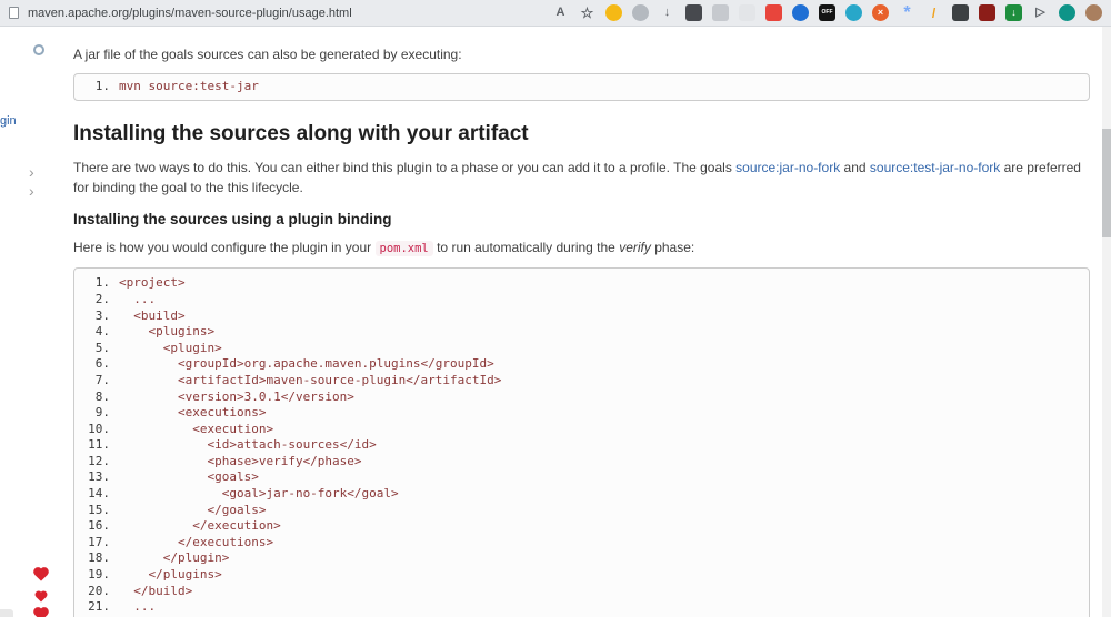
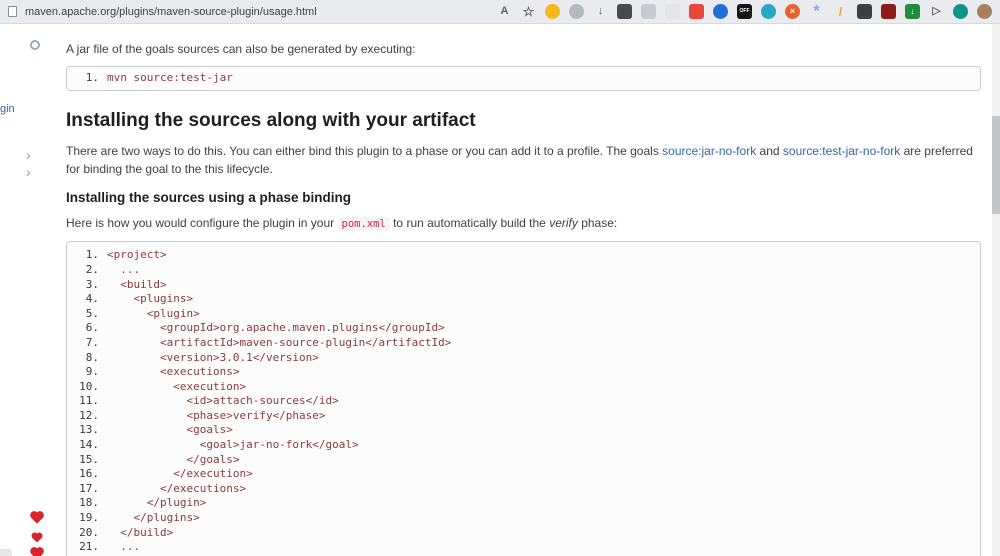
  maven.apache.org/plugins/maven-source-plugin/usage.html
  A
  ☆
  ↓
  ×
  *
  /
  ↓
  ▷
  gin
  ›
  ›
  A jar file of the goals sources can also be generated by executing:
  1. mvn source:test-jar
  Installing the sources along with your artifact
  There are two ways to do this. You can either bind this plugin to a phase or you can add it to a profile. The goals source:jar-no-fork and source:test-jar-no-fork are preferred for binding the goal to the this lifecycle.
- Installing the sources using a plugin binding
+ Installing the sources using a phase binding
- Here is how you would configure the plugin in your pom.xml to run automatically during the verify phase:
+ Here is how you would configure the plugin in your pom.xml to run automatically build the verify phase:
  1. <project>
  2. ...
  3. <build>
  4. <plugins>
  5. <plugin>
  6. <groupId>org.apache.maven.plugins</groupId>
  7. <artifactId>maven-source-plugin</artifactId>
  8. <version>3.0.1</version>
  9. <executions>
  10. <execution>
  11. <id>attach-sources</id>
  12. <phase>verify</phase>
  13. <goals>
  14. <goal>jar-no-fork</goal>
  15. </goals>
  16. </execution>
  17. </executions>
  18. </plugin>
  19. </plugins>
  20. </build>
  21. ...
